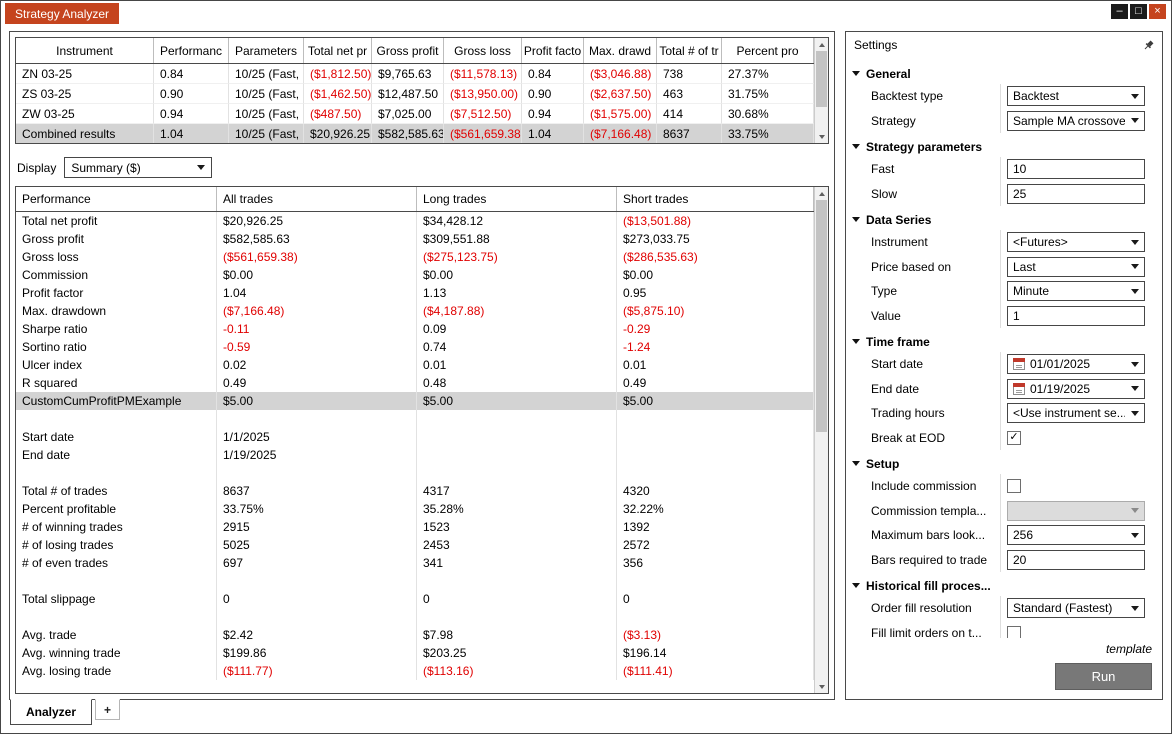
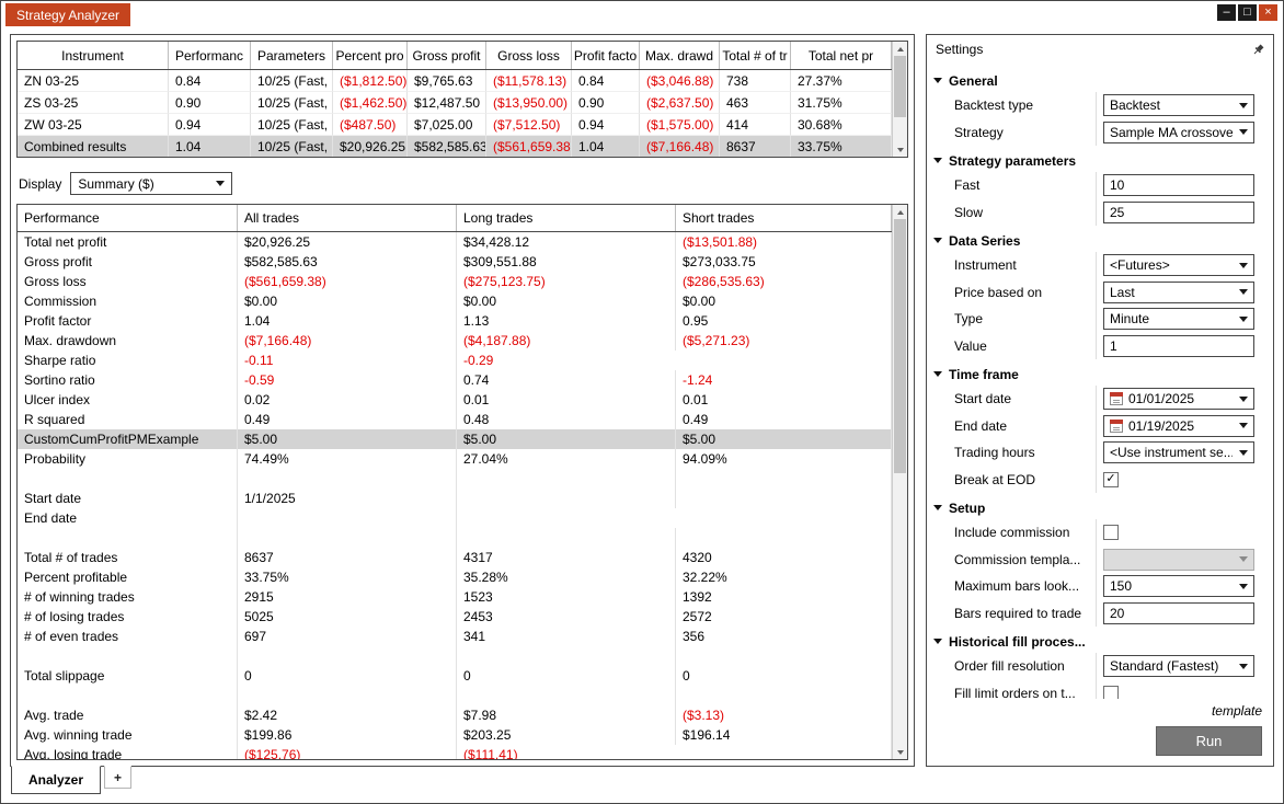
  Strategy Analyzer
  –
  □
  ×
  Instrument
  Performanc
  Parameters
- Total net pr
+ Percent pro
  Gross profit
  Gross loss
  Profit facto
  Max. drawd
  Total # of tr
- Percent pro
+ Total net pr
  ZN 03-25
  0.84
  10/25 (Fast,
  ($1,812.50)
  $9,765.63
  ($11,578.13)
  0.84
  ($3,046.88)
  738
  27.37%
  ZS 03-25
  0.90
  10/25 (Fast,
  ($1,462.50)
  $12,487.50
  ($13,950.00)
  0.90
  ($2,637.50)
  463
  31.75%
  ZW 03-25
  0.94
  10/25 (Fast,
  ($487.50)
  $7,025.00
  ($7,512.50)
  0.94
  ($1,575.00)
  414
  30.68%
  Combined results
  1.04
  10/25 (Fast,
  $20,926.25
  $582,585.63
  ($561,659.38
  1.04
  ($7,166.48)
  8637
  33.75%
  Display
  Summary ($)
  Performance
  All trades
  Long trades
  Short trades
  Total net profit
  $20,926.25
  $34,428.12
  ($13,501.88)
  Gross profit
  $582,585.63
  $309,551.88
  $273,033.75
  Gross loss
  ($561,659.38)
  ($275,123.75)
  ($286,535.63)
  Commission
  $0.00
  $0.00
  $0.00
  Profit factor
  1.04
  1.13
  0.95
  Max. drawdown
  ($7,166.48)
  ($4,187.88)
- ($5,875.10)
+ ($5,271.23)
  Sharpe ratio
  -0.11
- 0.09
  -0.29
  Sortino ratio
  -0.59
  0.74
  -1.24
  Ulcer index
  0.02
  0.01
  0.01
  R squared
  0.49
  0.48
  0.49
  CustomCumProfitPMExample
  $5.00
  $5.00
  $5.00
+ Probability
+ 74.49%
+ 27.04%
+ 94.09%
  Start date
  1/1/2025
  End date
- 1/19/2025
  Total # of trades
  8637
  4317
  4320
  Percent profitable
  33.75%
  35.28%
  32.22%
  # of winning trades
  2915
  1523
  1392
  # of losing trades
  5025
  2453
  2572
  # of even trades
  697
  341
  356
  Total slippage
  0
  0
  0
  Avg. trade
  $2.42
  $7.98
  ($3.13)
  Avg. winning trade
  $199.86
  $203.25
  $196.14
  Avg. losing trade
- ($111.77)
- ($113.16)
+ ($125.76)
  ($111.41)
  Settings
  General
  Backtest type
  Backtest
  Strategy
  Sample MA crossove
  Strategy parameters
  Fast
  10
  Slow
  25
  Data Series
  Instrument
  <Futures>
  Price based on
  Last
  Type
  Minute
  Value
  1
  Time frame
  Start date
  01/01/2025
  End date
  01/19/2025
  Trading hours
  <Use instrument se..
  Break at EOD
  ✓
  Setup
  Include commission
  Commission templa...
  Maximum bars look...
- 256
+ 150
  Bars required to trade
  20
  Historical fill proces...
  Order fill resolution
  Standard (Fastest)
  Fill limit orders on t...
  template
  Run
  Analyzer
  +
